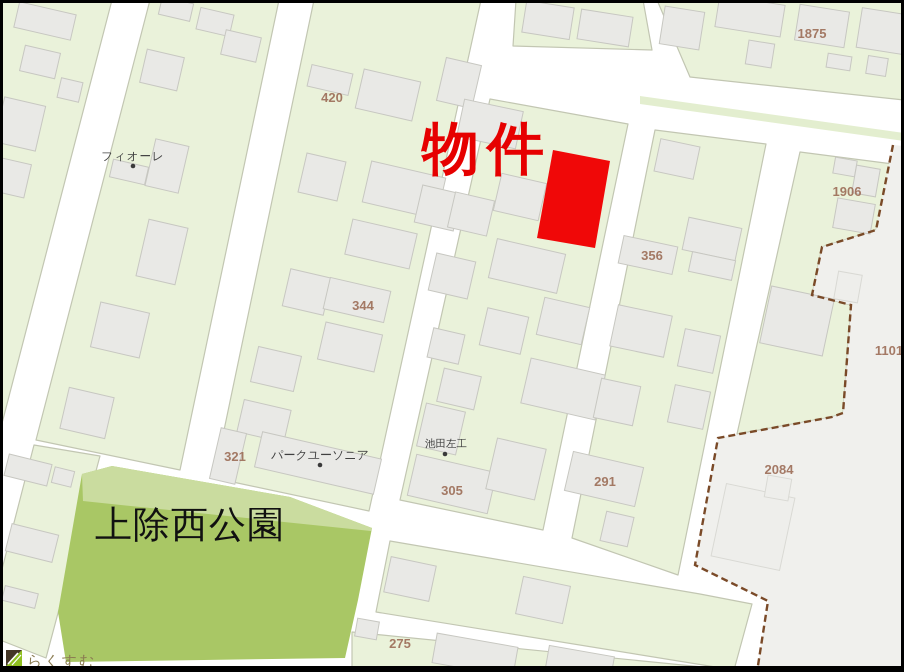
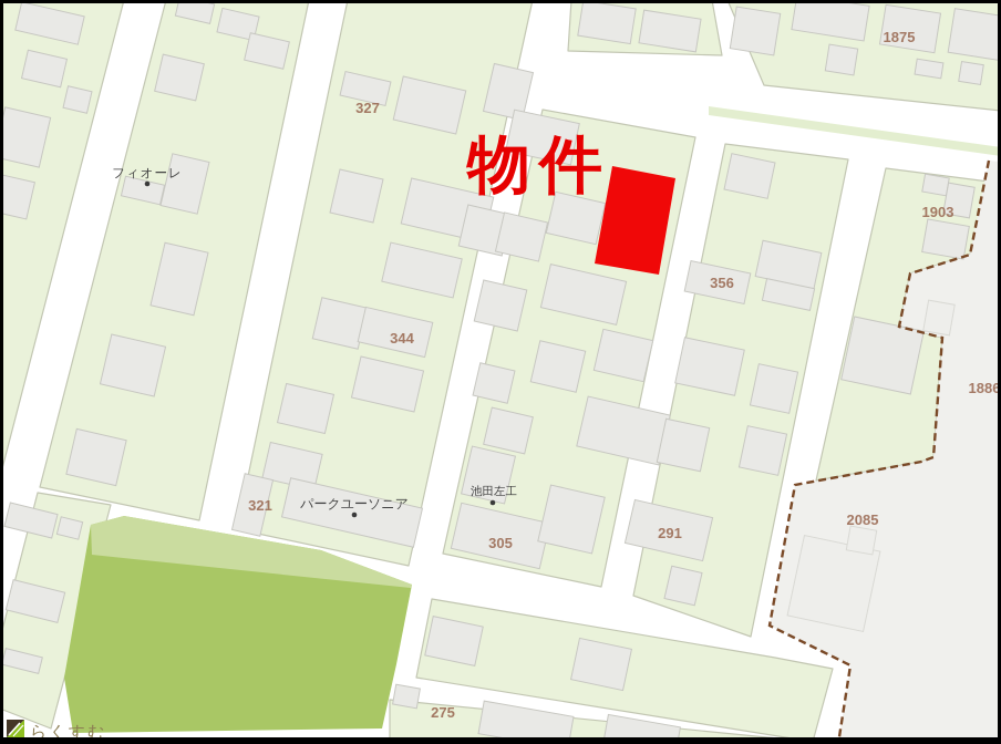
  物件
- 上除西公園
  フィオーレ
  パークユーソニア
  池田左工
- 420
+ 327
  344
  321
  305
  291
  356
  275
  1875
- 1906
+ 1903
- 1101
+ 1886
- 2084
+ 2085
  らくすむ
